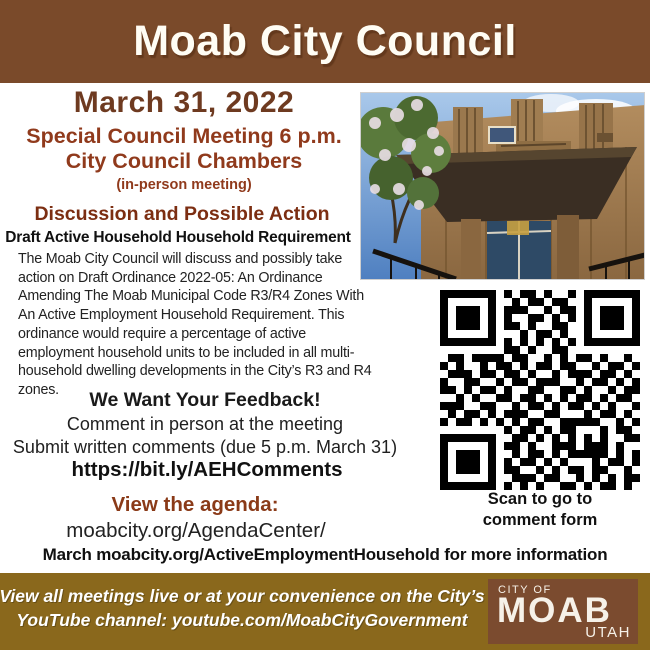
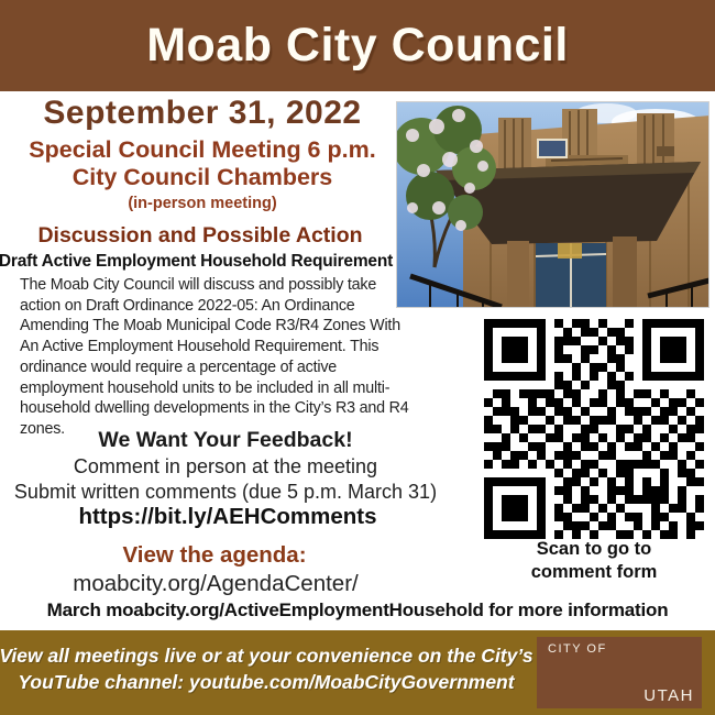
  Moab City Council
- March 31, 2022
+ September 31, 2022
  Special Council Meeting 6 p.m.
  City Council Chambers
  (in-person meeting)
  Discussion and Possible Action
- Draft Active Household Household Requirement
+ Draft Active Employment Household Requirement
  The Moab City Council will discuss and possibly take
  action on Draft Ordinance 2022-05: An Ordinance
  Amending The Moab Municipal Code R3/R4 Zones With
  An Active Employment Household Requirement. This
  ordinance would require a percentage of active
  employment household units to be included in all multi-
  household dwelling developments in the City’s R3 and R4
  zones.
  We Want Your Feedback!
  Comment in person at the meeting
  Submit written comments (due 5 p.m. March 31)
  https://bit.ly/AEHComments
  View the agenda:
  moabcity.org/AgendaCenter/
  March moabcity.org/ActiveEmploymentHousehold for more information
  Scan to go to
  comment form
  View all meetings live or at your convenience on the City’s
  YouTube channel: youtube.com/MoabCityGovernment
  CITY OF
- MOAB
  UTAH
